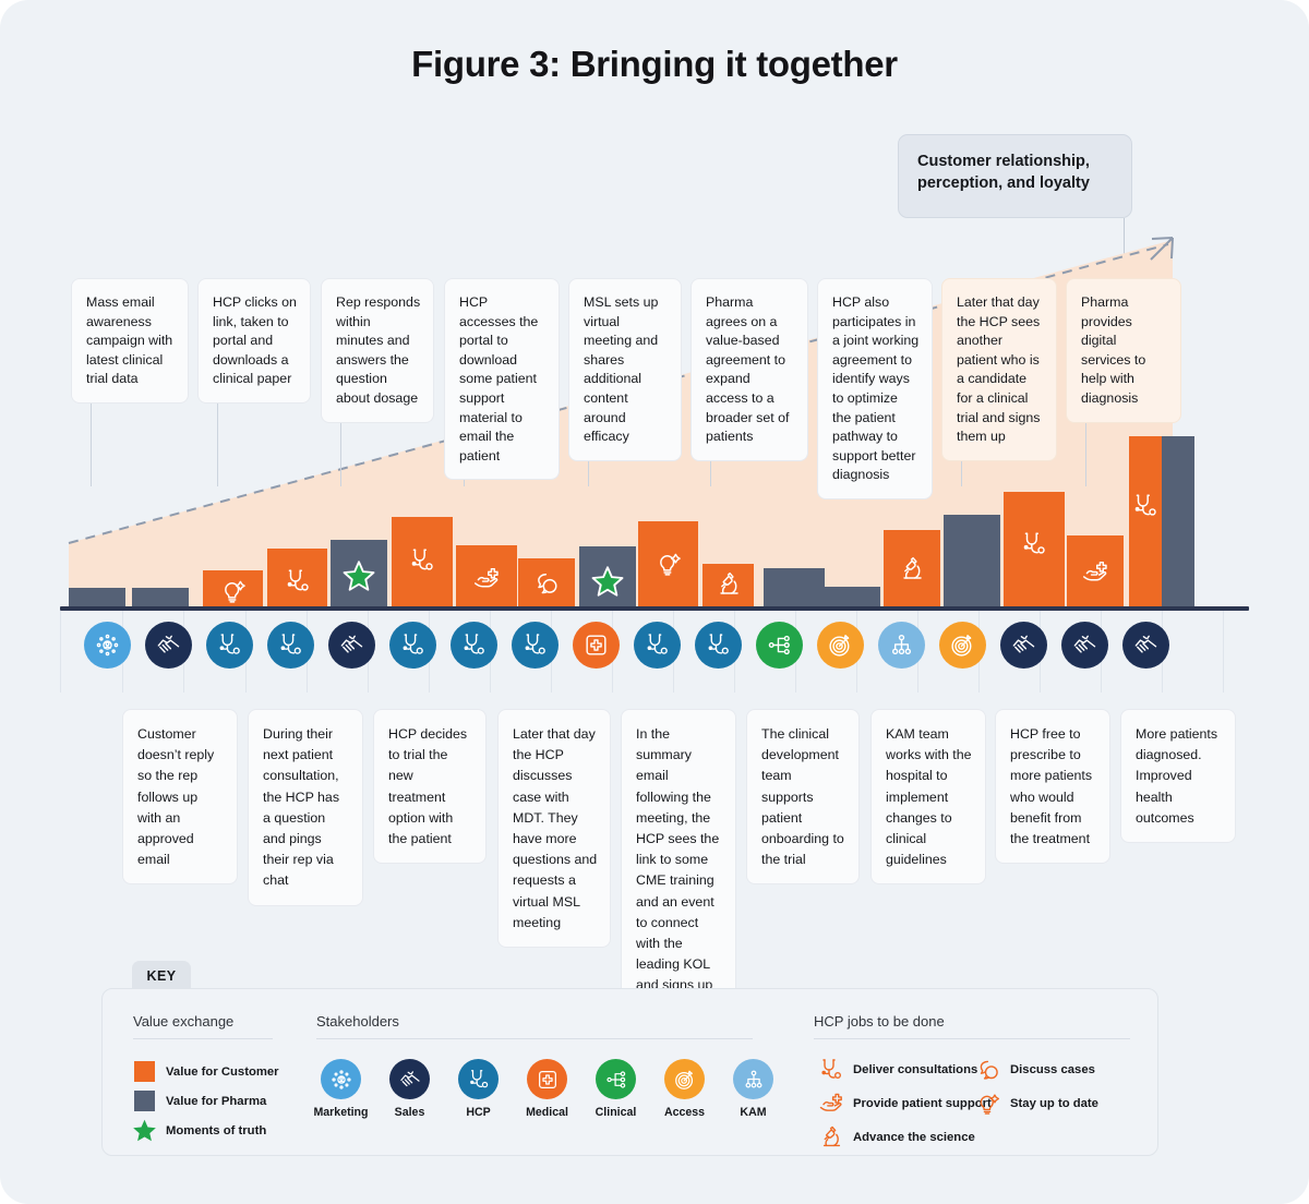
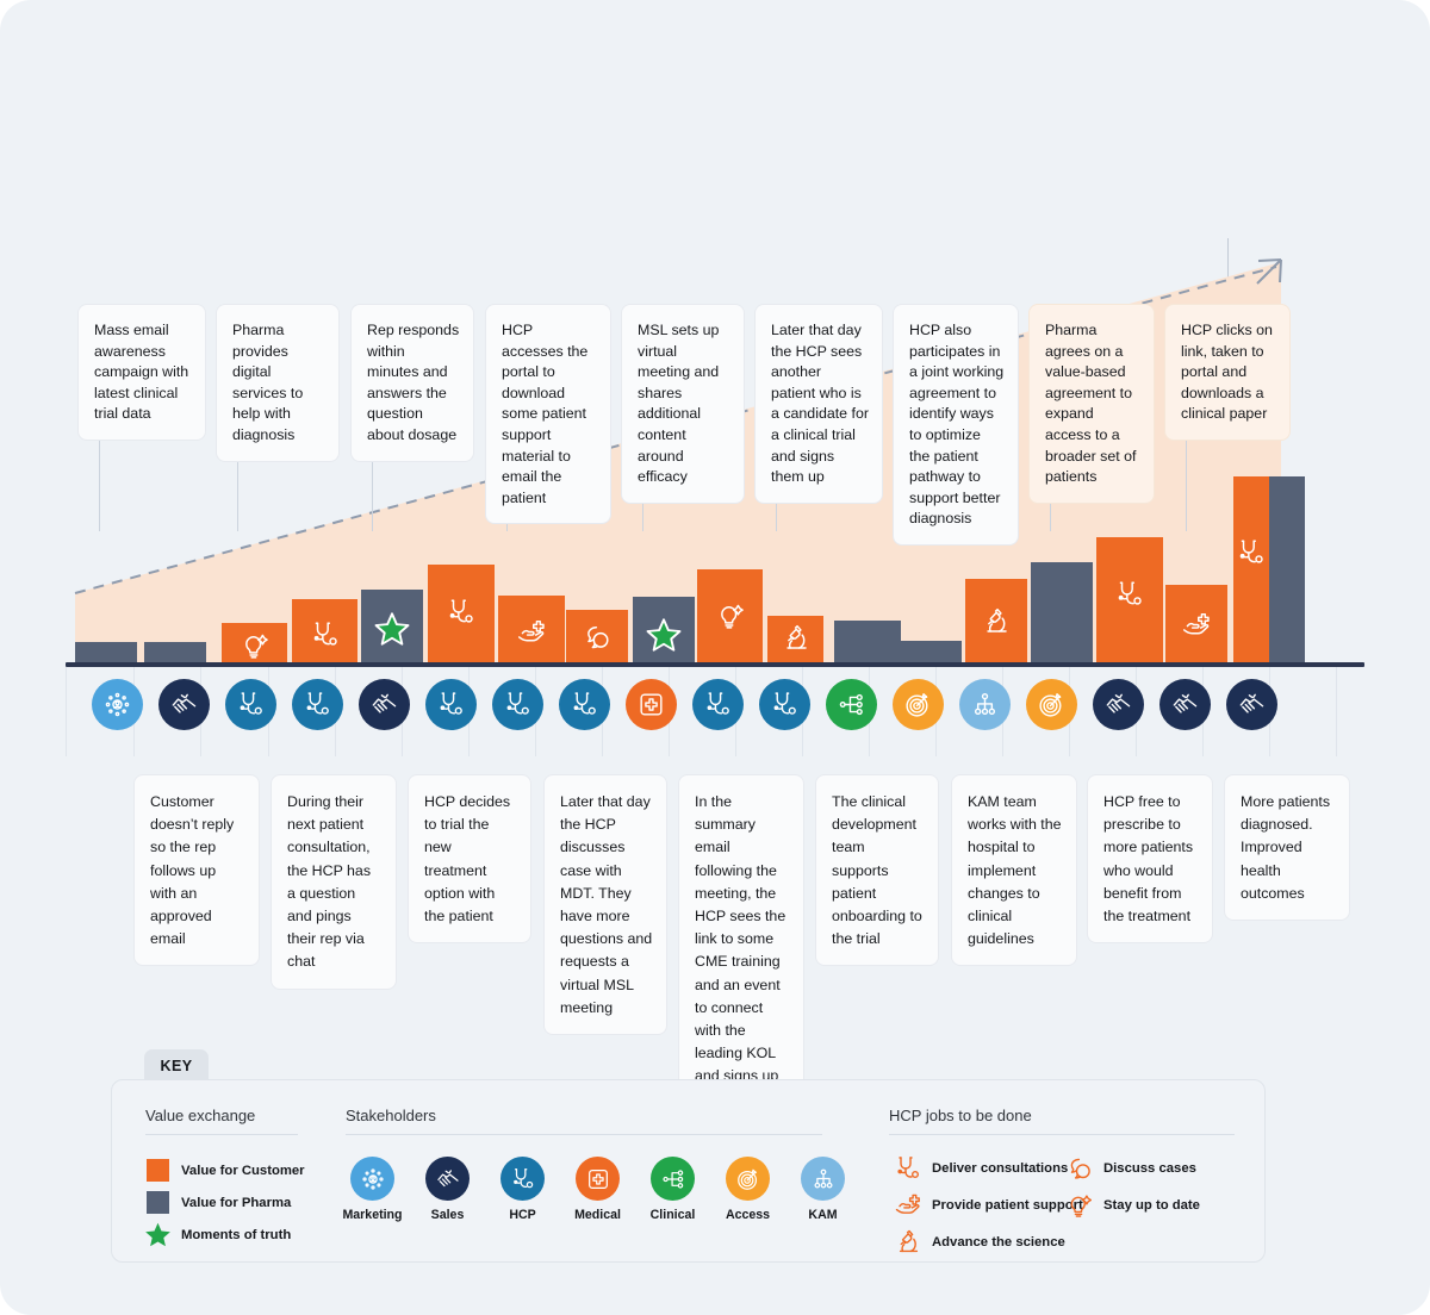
- Figure 3: Bringing it together
- Customer relationship, perception, and loyalty
  Mass email awareness campaign with latest clinical trial data
- HCP clicks on link, taken to portal and downloads a clinical paper
+ Pharma provides digital services to help with diagnosis
  Rep responds within minutes and answers the question about dosage
  HCP accesses the portal to download some patient support material to email the patient
  MSL sets up virtual meeting and shares additional content around efficacy
- Pharma agrees on a value-based agreement to expand access to a broader set of patients
+ Later that day the HCP sees another patient who is a candidate for a clinical trial and signs them up
  HCP also participates in a joint working agreement to identify ways to optimize the patient pathway to support better diagnosis
- Later that day the HCP sees another patient who is a candidate for a clinical trial and signs them up
+ Pharma agrees on a value-based agreement to expand access to a broader set of patients
- Pharma provides digital services to help with diagnosis
+ HCP clicks on link, taken to portal and downloads a clinical paper
  Customer doesn’t reply so the rep follows up with an approved email
  During their next patient consultation, the HCP has a question and pings their rep via chat
  HCP decides to trial the new treatment option with the patient
  Later that day the HCP discusses case with MDT. They have more questions and requests a virtual MSL meeting
  In the summary email following the meeting, the HCP sees the link to some CME training and an event to connect with the leading KOL and signs up
  The clinical development team supports patient onboarding to the trial
  KAM team works with the hospital to implement changes to clinical guidelines
  HCP free to prescribe to more patients who would benefit from the treatment
  More patients diagnosed. Improved health outcomes
  KEY
  Value exchange
  Stakeholders
  HCP jobs to be done
  Value for Customer
  Value for Pharma
  Moments of truth
  Marketing
  Sales
  HCP
  Medical
  Clinical
  Access
  KAM
  Deliver consultations
  Provide patient support
  Advance the science
  Discuss cases
  Stay up to date
